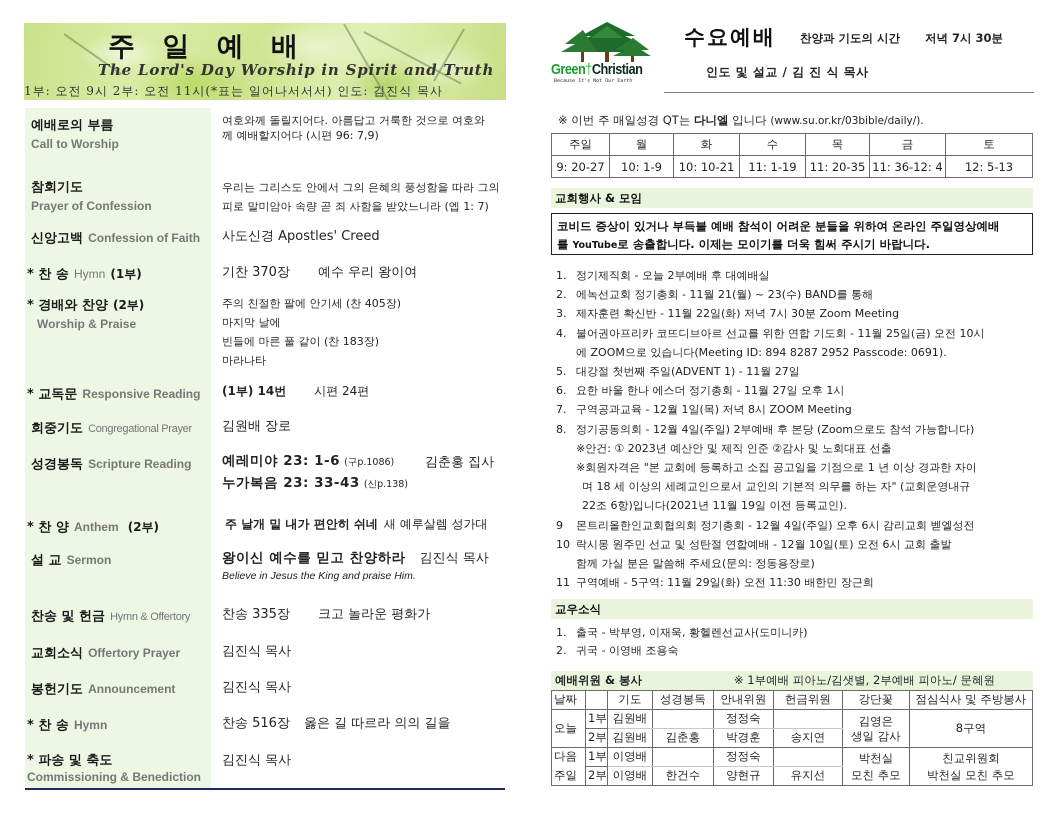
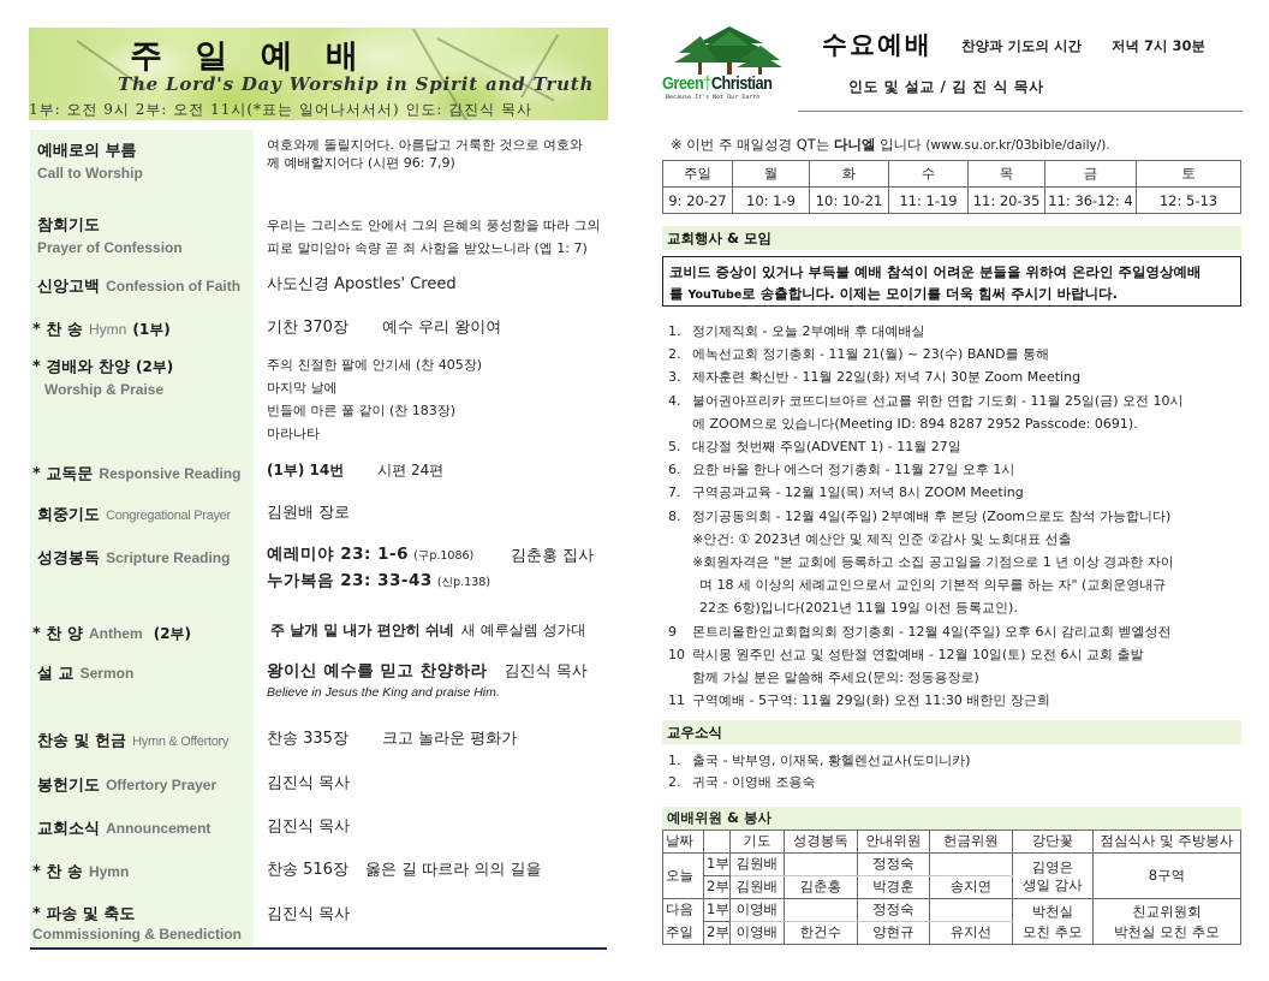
  주 일 예 배
  The Lord's Day Worship in Spirit and Truth
  1부: 오전 9시 2부: 오전 11시(*표는 일어나서서서) 인도: 김진식 목사
  예배로의 부름
  Call to Worship
  여호와께 돌릴지어다. 아름답고 거룩한 것으로 여호와
  께 예배할지어다 (시편 96: 7,9)
  참회기도
  Prayer of Confession
  우리는 그리스도 안에서 그의 은혜의 풍성함을 따라 그의
  피로 말미암아 속량 곧 죄 사함을 받았느니라 (엡 1: 7)
  신앙고백 Confession of Faith
  사도신경 Apostles' Creed
  * 찬 송 Hymn (1부)
  기찬 370장 예수 우리 왕이여
  * 경배와 찬양 (2부)
  Worship & Praise
  주의 친절한 팔에 안기세 (찬 405장)
  마지막 날에
  빈들에 마른 풀 같이 (찬 183장)
  마라나타
  * 교독문 Responsive Reading
  (1부) 14번 시편 24편
  회중기도 Congregational Prayer
  김원배 장로
  성경봉독 Scripture Reading
  예레미야 23: 1-6 (구p.1086)
  김춘홍 집사
  누가복음 23: 33-43 (신p.138)
  * 찬 양 Anthem (2부)
  주 날개 밑 내가 편안히 쉬네 새 예루살렘 성가대
  설 교 Sermon
  왕이신 예수를 믿고 찬양하라 김진식 목사
  Believe in Jesus the King and praise Him.
  찬송 및 헌금 Hymn & Offertory
  찬송 335장 크고 놀라운 평화가
- 교회소식 Offertory Prayer
+ 봉헌기도 Offertory Prayer
  김진식 목사
- 봉헌기도 Announcement
+ 교회소식 Announcement
  김진식 목사
  * 찬 송 Hymn
  찬송 516장 옳은 길 따르라 의의 길을
  * 파송 및 축도
  Commissioning & Benediction
  김진식 목사
  Green†Christian
  수요예배
  찬양과 기도의 시간
  저녁 7시 30분
  인도 및 설교 / 김 진 식 목사
  ※ 이번 주 매일성경 QT는 다니엘 입니다 (www.su.or.kr/03bible/daily/).
  주일	월	화	수	목	금	토
  9: 20-27	10: 1-9	10: 10-21	11: 1-19	11: 20-35	11: 36-12: 4	12: 5-13
  교회행사 & 모임
  코비드 증상이 있거나 부득불 예배 참석이 어려운 분들을 위하여 온라인 주일영상예배
  를 YouTube로 송출합니다. 이제는 모이기를 더욱 힘써 주시기 바랍니다.
  1.
  정기제직회 - 오늘 2부예배 후 대예배실
  2.
  에녹선교회 정기총회 - 11월 21(월) ~ 23(수) BAND를 통해
  3.
  제자훈련 확신반 - 11월 22일(화) 저녁 7시 30분 Zoom Meeting
  4.
  불어권아프리카 코뜨디브아르 선교를 위한 연합 기도회 - 11월 25일(금) 오전 10시
  에 ZOOM으로 있습니다(Meeting ID: 894 8287 2952 Passcode: 0691).
  5.
  대강절 첫번째 주일(ADVENT 1) - 11월 27일
  6.
  요한 바울 한나 에스더 정기총회 - 11월 27일 오후 1시
  7.
  구역공과교육 - 12월 1일(목) 저녁 8시 ZOOM Meeting
  8.
  정기공동의회 - 12월 4일(주일) 2부예배 후 본당 (Zoom으로도 참석 가능합니다)
  ※안건: ① 2023년 예산안 및 제직 인준 ②감사 및 노회대표 선출
  ※회원자격은 "본 교회에 등록하고 소집 공고일을 기점으로 1 년 이상 경과한 자이
  며 18 세 이상의 세례교인으로서 교인의 기본적 의무를 하는 자" (교회운영내규
  22조 6항)입니다(2021년 11월 19일 이전 등록교인).
  9
  몬트리올한인교회협의회 정기총회 - 12월 4일(주일) 오후 6시 감리교회 벧엘성전
  10
  락시몽 원주민 선교 및 성탄절 연합예배 - 12월 10일(토) 오전 6시 교회 출발
  함께 가실 분은 말씀해 주세요(문의: 정동용장로)
  11
  구역예배 - 5구역: 11월 29일(화) 오전 11:30 배한민 장근희
  교우소식
  1.
  출국 - 박부영, 이재욱, 황헬렌선교사(도미니카)
  2.
  귀국 - 이영배 조용숙
  예배위원 & 봉사
- ※ 1부예배 피아노/김샛별, 2부예배 피아노/ 문혜원
  날짜		기도	성경봉독	안내위원	헌금위원	강단꽃	점심식사 및 주방봉사
  오늘	1부	김원배		정정숙		김영은생일 감사	8구역
  2부	김원배	김춘홍	박경훈	송지연
  다음	1부	이영배		정정숙		박천실모친 추모	친교위원회박천실 모친 추모
  주일	2부	이영배	한건수	양현규	유지선
